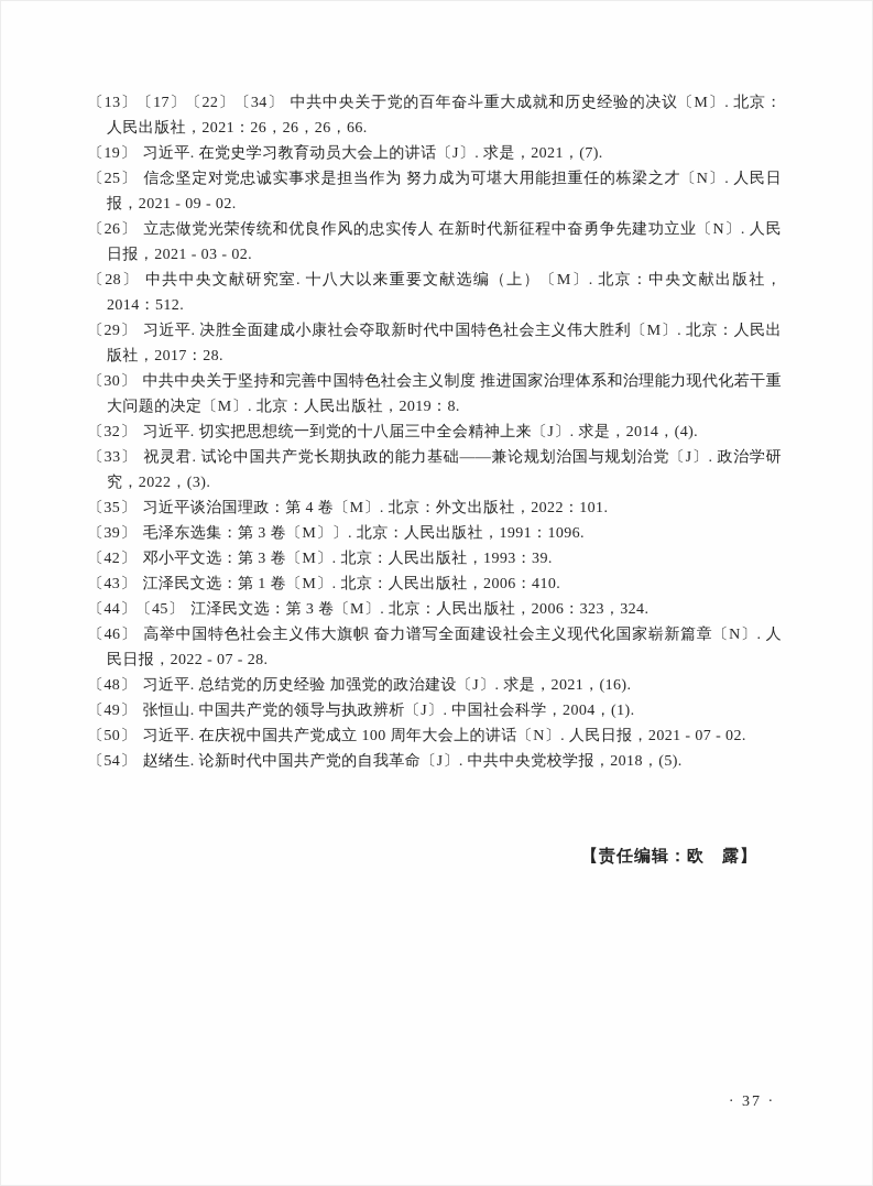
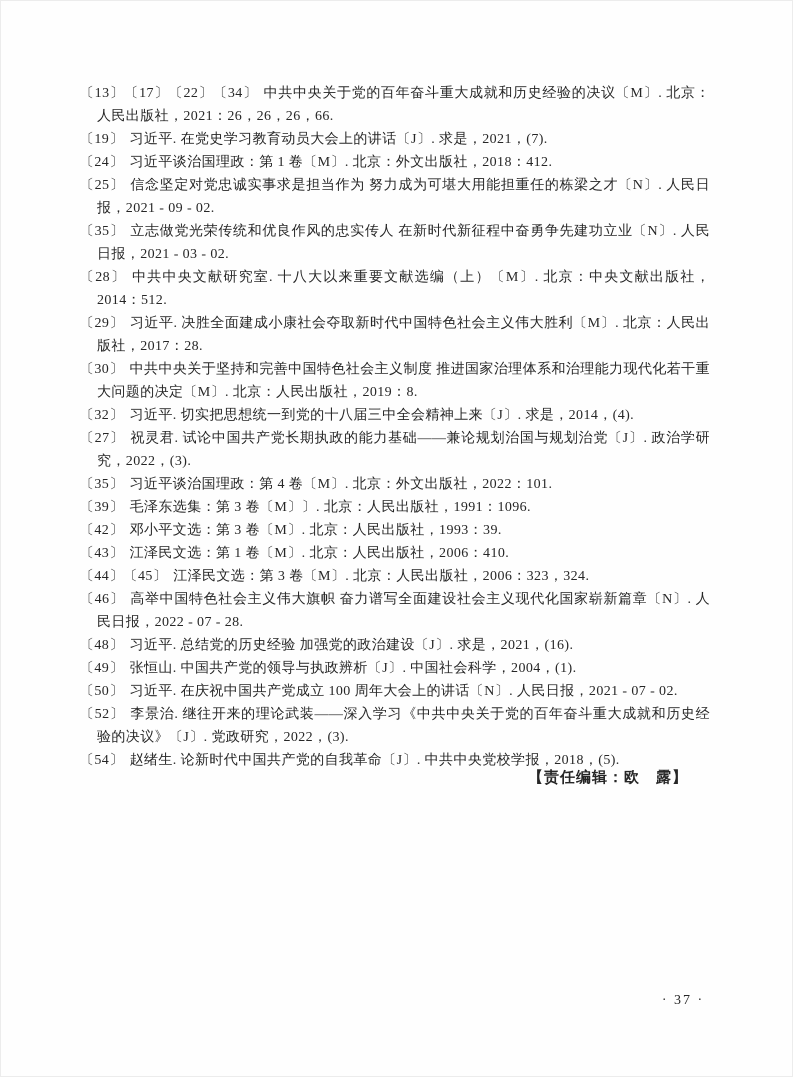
  〔13〕〔17〕〔22〕〔34〕 中共中央关于党的百年奋斗重大成就和历史经验的决议〔M〕. 北京：人民出版社，2021：26，26，26，66.
  〔19〕 习近平. 在党史学习教育动员大会上的讲话〔J〕. 求是，2021，(7).
+ 〔24〕 习近平谈治国理政：第 1 卷〔M〕. 北京：外文出版社，2018：412.
  〔25〕 信念坚定对党忠诚实事求是担当作为 努力成为可堪大用能担重任的栋梁之才〔N〕. 人民日报，2021 - 09 - 02.
- 〔26〕 立志做党光荣传统和优良作风的忠实传人 在新时代新征程中奋勇争先建功立业〔N〕. 人民日报，2021 - 03 - 02.
+ 〔35〕 立志做党光荣传统和优良作风的忠实传人 在新时代新征程中奋勇争先建功立业〔N〕. 人民日报，2021 - 03 - 02.
  〔28〕 中共中央文献研究室. 十八大以来重要文献选编（上）〔M〕. 北京：中央文献出版社，2014：512.
  〔29〕 习近平. 决胜全面建成小康社会夺取新时代中国特色社会主义伟大胜利〔M〕. 北京：人民出版社，2017：28.
  〔30〕 中共中央关于坚持和完善中国特色社会主义制度 推进国家治理体系和治理能力现代化若干重大问题的决定〔M〕. 北京：人民出版社，2019：8.
  〔32〕 习近平. 切实把思想统一到党的十八届三中全会精神上来〔J〕. 求是，2014，(4).
- 〔33〕 祝灵君. 试论中国共产党长期执政的能力基础——兼论规划治国与规划治党〔J〕. 政治学研究，2022，(3).
+ 〔27〕 祝灵君. 试论中国共产党长期执政的能力基础——兼论规划治国与规划治党〔J〕. 政治学研究，2022，(3).
  〔35〕 习近平谈治国理政：第 4 卷〔M〕. 北京：外文出版社，2022：101.
  〔39〕 毛泽东选集：第 3 卷〔M〕〕. 北京：人民出版社，1991：1096.
  〔42〕 邓小平文选：第 3 卷〔M〕. 北京：人民出版社，1993：39.
  〔43〕 江泽民文选：第 1 卷〔M〕. 北京：人民出版社，2006：410.
  〔44〕〔45〕 江泽民文选：第 3 卷〔M〕. 北京：人民出版社，2006：323，324.
  〔46〕 高举中国特色社会主义伟大旗帜 奋力谱写全面建设社会主义现代化国家崭新篇章〔N〕. 人民日报，2022 - 07 - 28.
  〔48〕 习近平. 总结党的历史经验 加强党的政治建设〔J〕. 求是，2021，(16).
  〔49〕 张恒山. 中国共产党的领导与执政辨析〔J〕. 中国社会科学，2004，(1).
  〔50〕 习近平. 在庆祝中国共产党成立 100 周年大会上的讲话〔N〕. 人民日报，2021 - 07 - 02.
+ 〔52〕 李景治. 继往开来的理论武装——深入学习《中共中央关于党的百年奋斗重大成就和历史经验的决议》〔J〕. 党政研究，2022，(3).
  〔54〕 赵绪生. 论新时代中国共产党的自我革命〔J〕. 中共中央党校学报，2018，(5).
  【责任编辑：欧 露】
  · 37 ·
